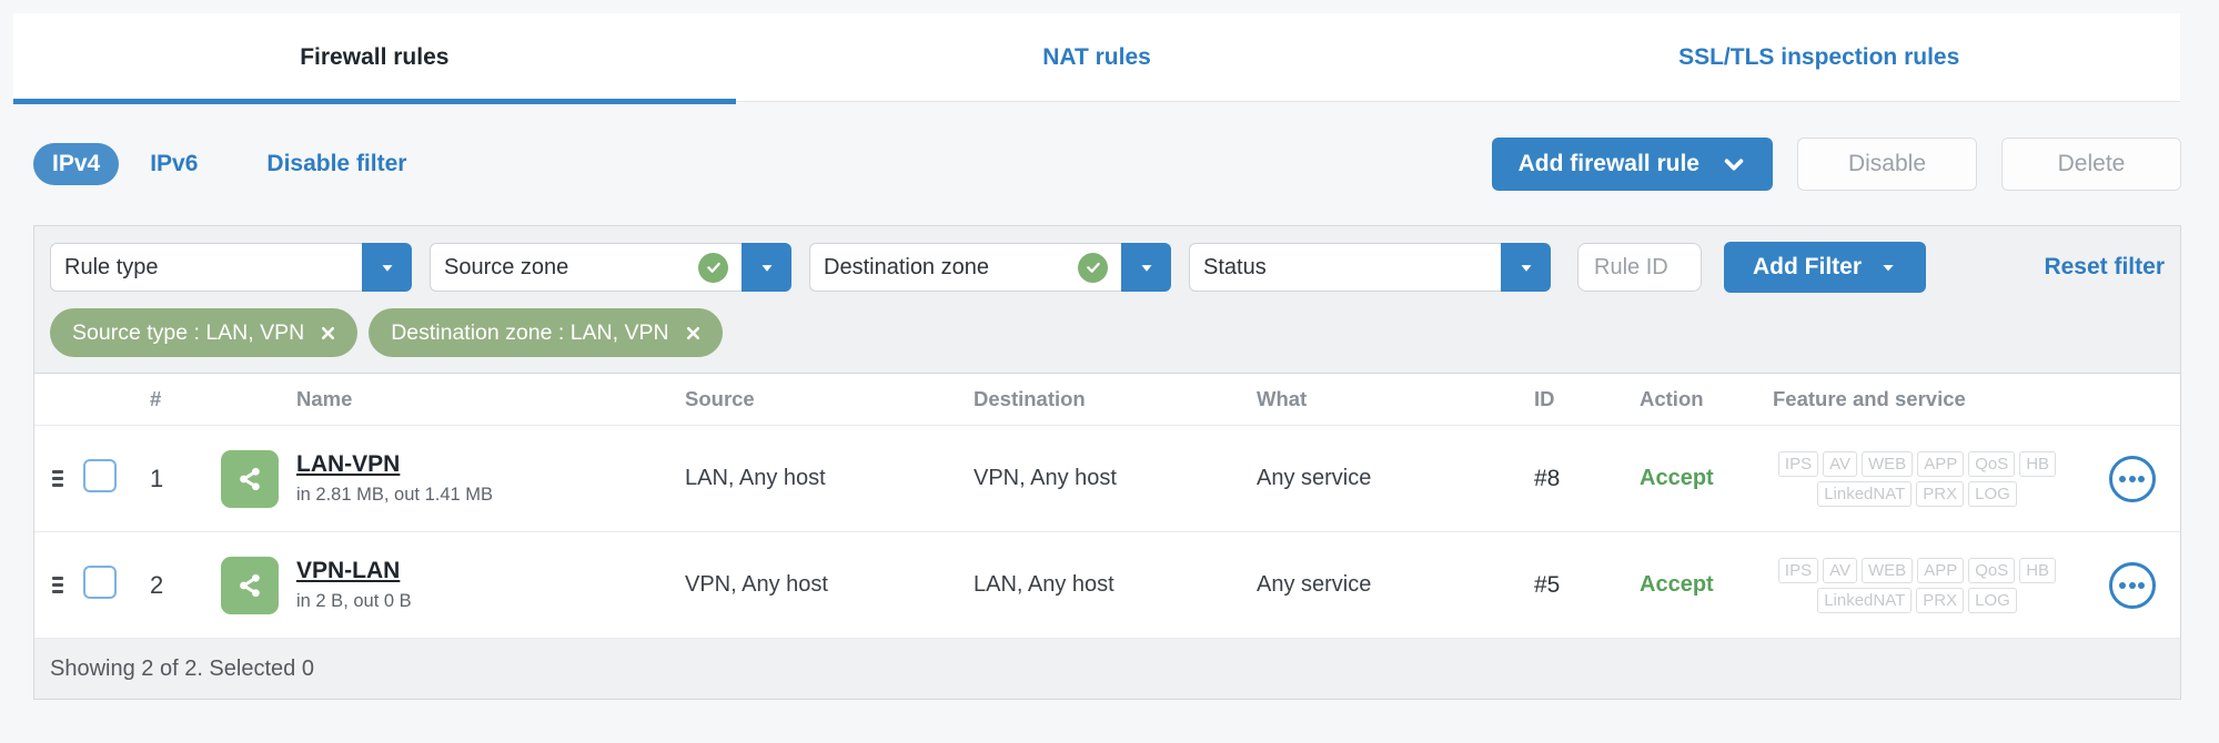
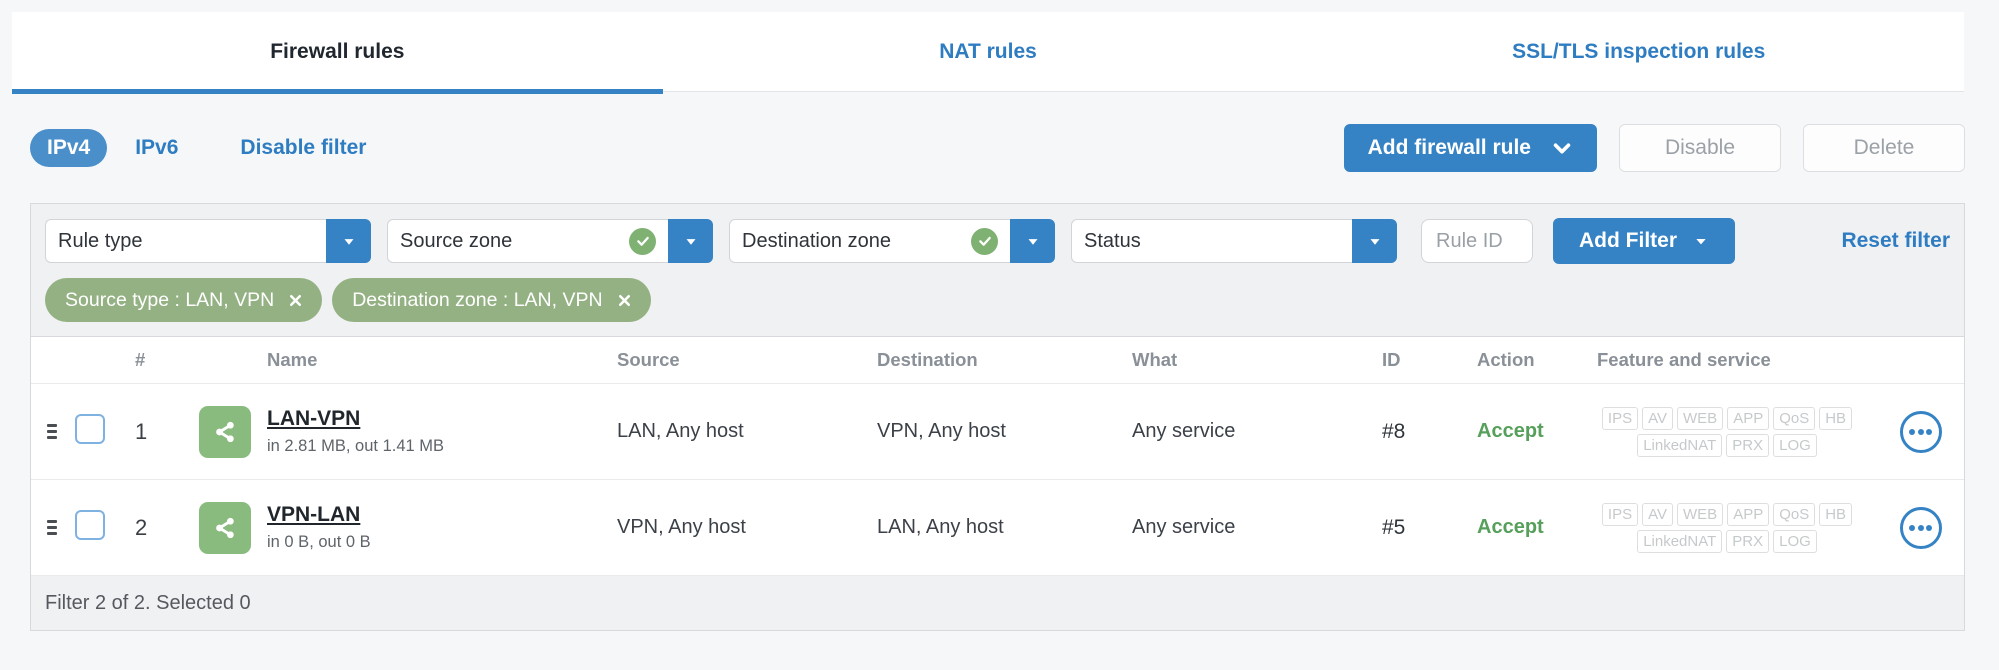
  Firewall rules
  NAT rules
  SSL/TLS inspection rules
  IPv4
  IPv6
  Disable filter
  Add firewall rule
  Disable
  Delete
  Rule type
  Source zone
  Destination zone
  Status
  Rule ID
  Add Filter
  Reset filter
  Source type : LAN, VPN
  Destination zone : LAN, VPN
  #
  Name
  Source
  Destination
  What
  ID
  Action
  Feature and service
  1
  LAN-VPN
  in 2.81 MB, out 1.41 MB
  LAN, Any host
  VPN, Any host
  Any service
  #8
  Accept
  IPS
  AV
  WEB
  APP
  QoS
  HB
  LinkedNAT
  PRX
  LOG
  2
  VPN-LAN
- in 2 B, out 0 B
+ in 0 B, out 0 B
  VPN, Any host
  LAN, Any host
  Any service
  #5
  Accept
  IPS
  AV
  WEB
  APP
  QoS
  HB
  LinkedNAT
  PRX
  LOG
- Showing 2 of 2. Selected 0
+ Filter 2 of 2. Selected 0
